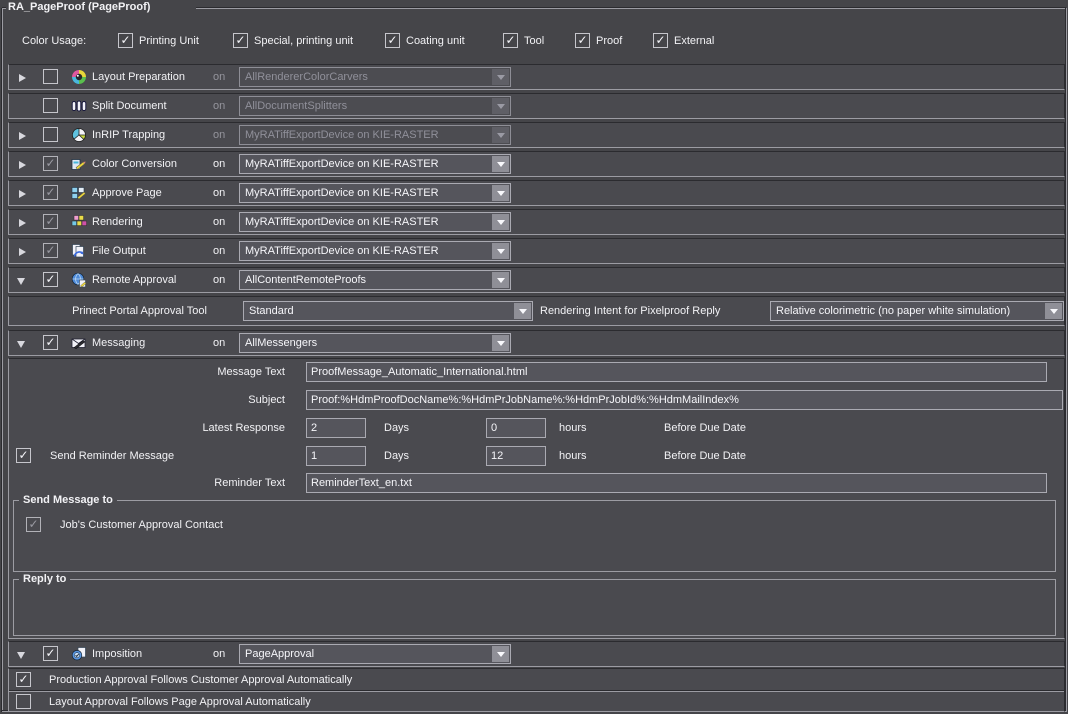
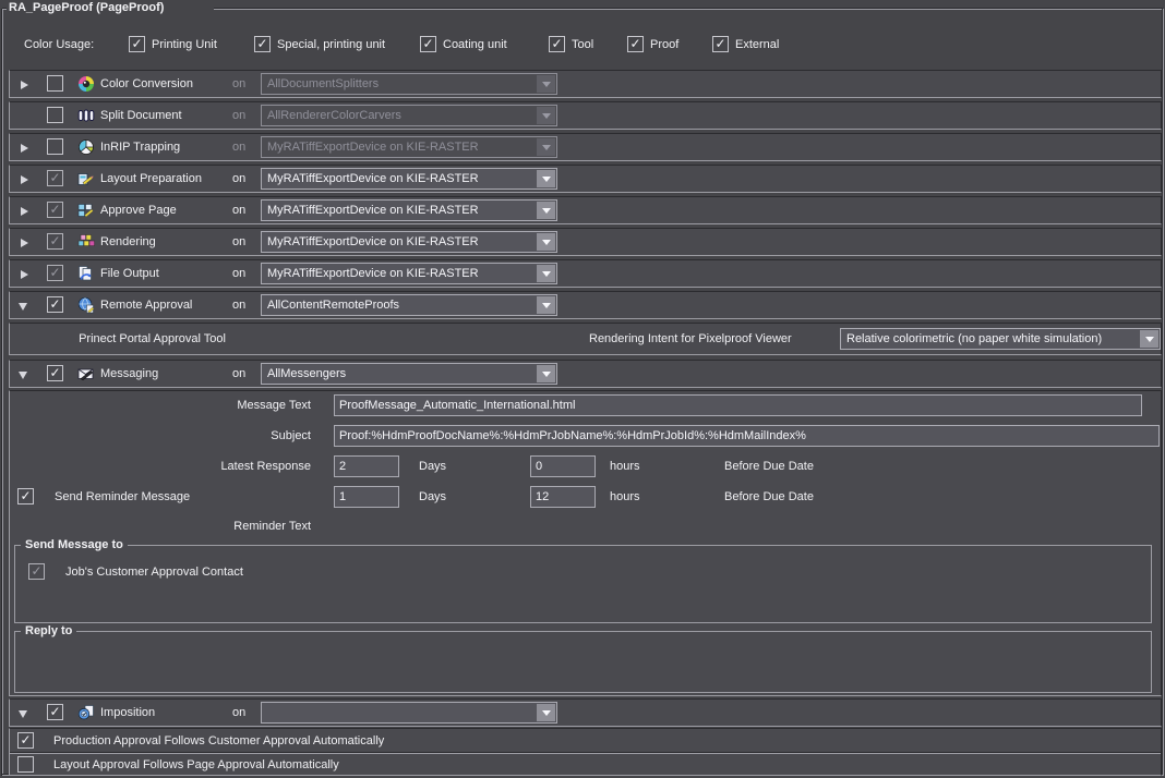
  RA_PageProof (PageProof)
  Color Usage:
  ✓
  Printing Unit
  ✓
  Special, printing unit
  ✓
  Coating unit
  ✓
  Tool
  ✓
  Proof
  ✓
  External
- Layout Preparation
+ Color Conversion
  on
- AllRendererColorCarvers
+ AllDocumentSplitters
  Split Document
  on
- AllDocumentSplitters
+ AllRendererColorCarvers
  InRIP Trapping
  on
  MyRATiffExportDevice on KIE-RASTER
  ✓
- Color Conversion
+ Layout Preparation
  on
  MyRATiffExportDevice on KIE-RASTER
  ✓
  Approve Page
  on
  MyRATiffExportDevice on KIE-RASTER
  ✓
  Rendering
  on
  MyRATiffExportDevice on KIE-RASTER
  ✓
  File Output
  on
  MyRATiffExportDevice on KIE-RASTER
  ✓
  Remote Approval
  on
  AllContentRemoteProofs
  Prinect Portal Approval Tool
- Standard
- Rendering Intent for Pixelproof Reply
+ Rendering Intent for Pixelproof Viewer
  Relative colorimetric (no paper white simulation)
  ✓
  Messaging
  on
  AllMessengers
  Message Text
  ProofMessage_Automatic_International.html
  Subject
  Proof:%HdmProofDocName%:%HdmPrJobName%:%HdmPrJobId%:%HdmMailIndex%
  Latest Response
  2
  Days
  0
  hours
  Before Due Date
  ✓
  Send Reminder Message
  1
  Days
  12
  hours
  Before Due Date
  Reminder Text
- ReminderText_en.txt
  Send Message to
  ✓
  Job's Customer Approval Contact
  Reply to
  ✓
  Imposition
  on
- PageApproval
  ✓
  Production Approval Follows Customer Approval Automatically
  Layout Approval Follows Page Approval Automatically
